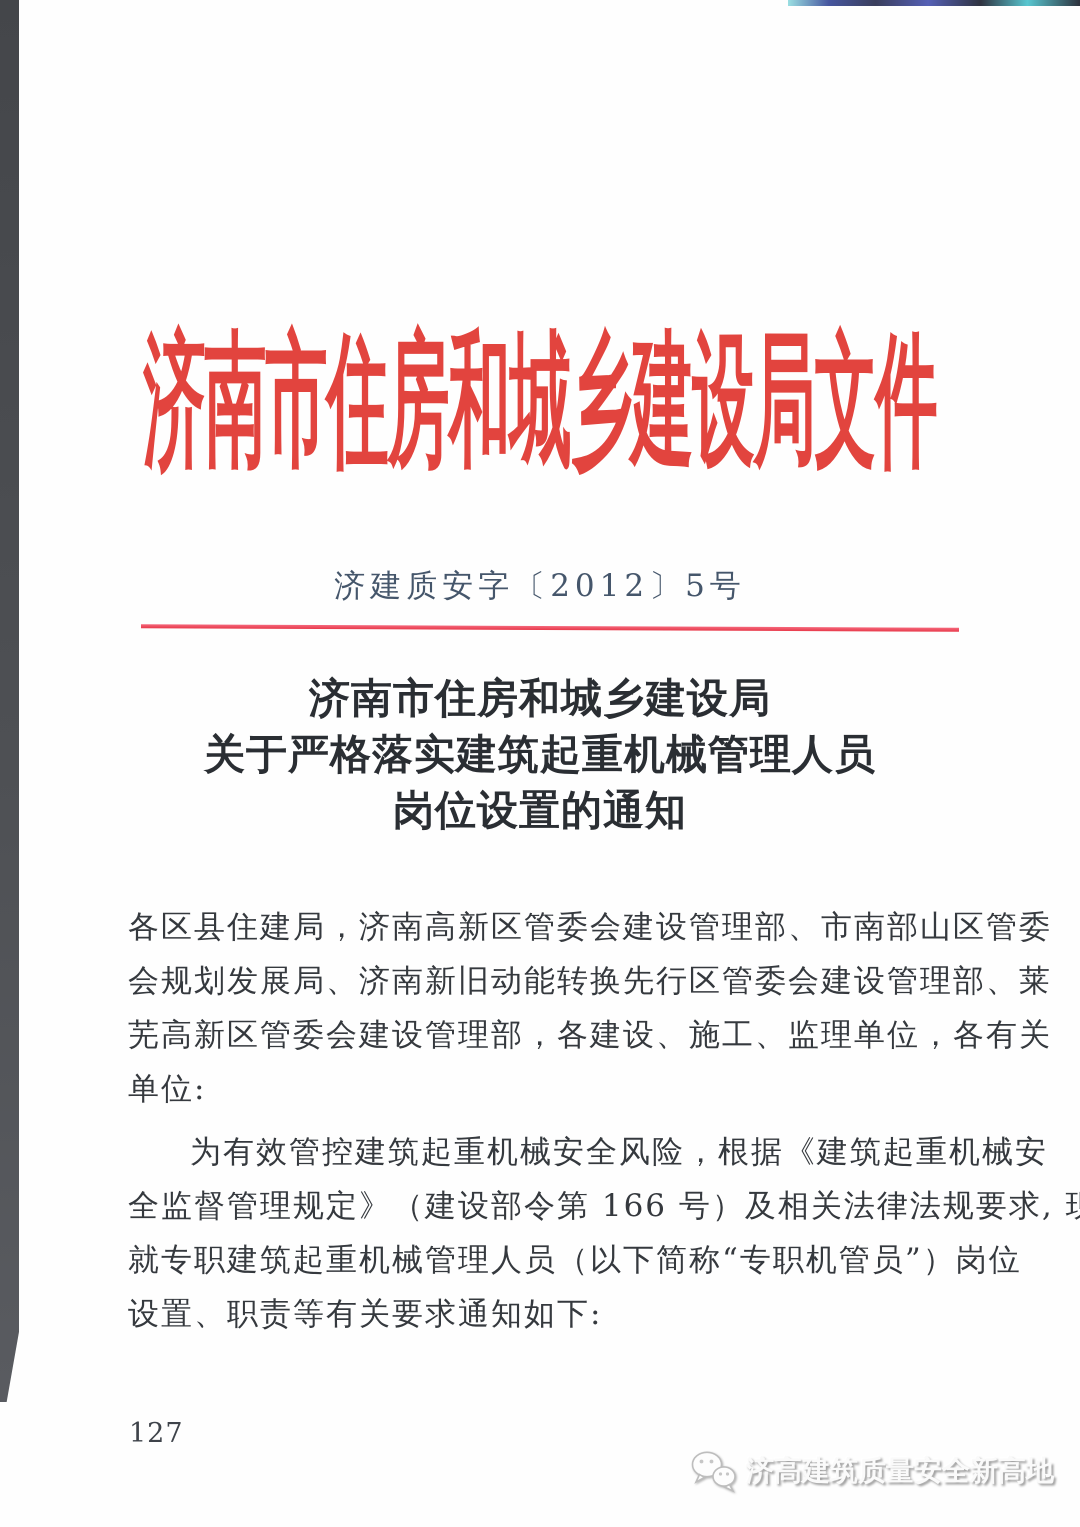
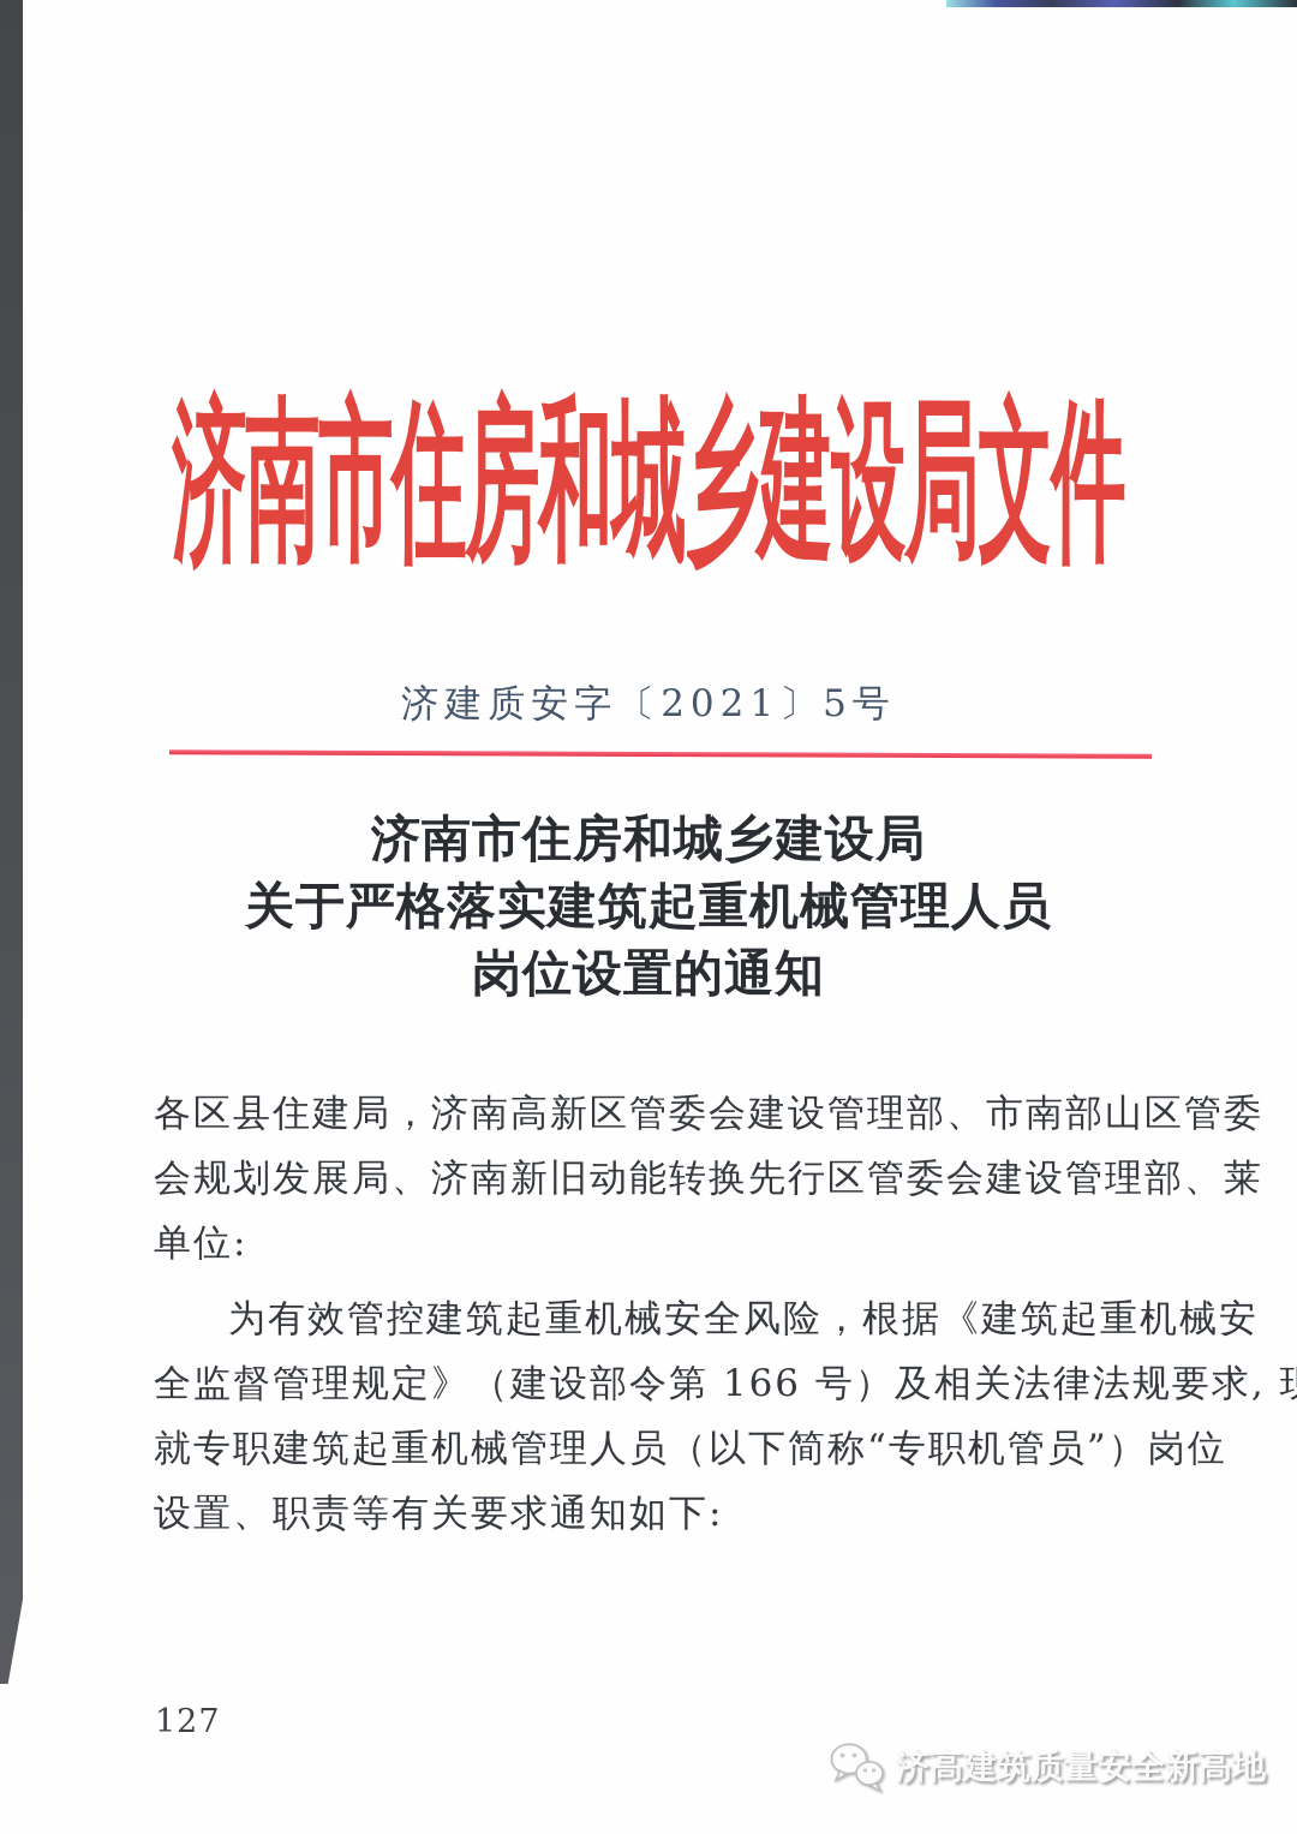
  济南市住房和城乡建设局文件
- 济建质安字〔2012〕5号
+ 济建质安字〔2021〕5号
  济南市住房和城乡建设局
  关于严格落实建筑起重机械管理人员
  岗位设置的通知
  各区县住建局，济南高新区管委会建设管理部、市南部山区管委
  会规划发展局、济南新旧动能转换先行区管委会建设管理部、莱
- 芜高新区管委会建设管理部，各建设、施工、监理单位，各有关
  单位:
  为有效管控建筑起重机械安全风险，根据《建筑起重机械安
  全监督管理规定》（建设部令第 166 号）及相关法律法规要求,
  就专职建筑起重机械管理人员（以下简称“专职机管员”）岗位
  设置、职责等有关要求通知如下:
  127
  济高建筑质量安全新高地
